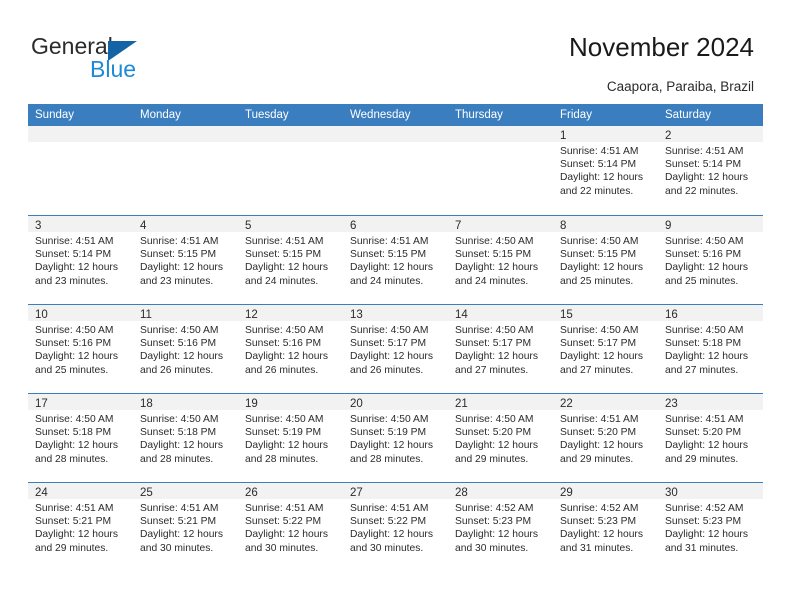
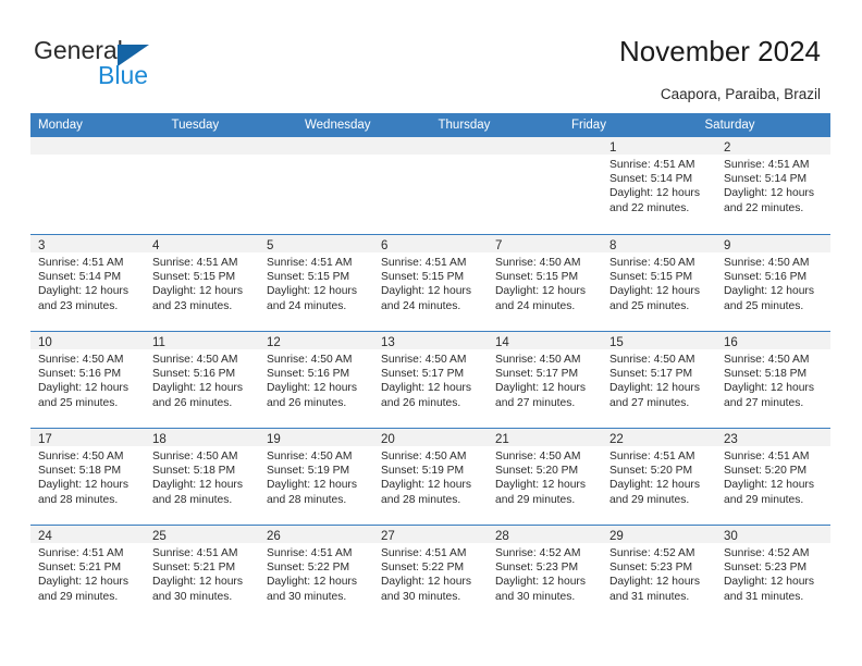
  General
  Blue
  November 2024
  Caapora, Paraiba, Brazil
- Sunday
  Monday
  Tuesday
  Wednesday
  Thursday
  Friday
  Saturday
  1
  Sunrise: 4:51 AM
  Sunset: 5:14 PM
  Daylight: 12 hours
  and 22 minutes.
  2
  Sunrise: 4:51 AM
  Sunset: 5:14 PM
  Daylight: 12 hours
  and 22 minutes.
  3
  Sunrise: 4:51 AM
  Sunset: 5:14 PM
  Daylight: 12 hours
  and 23 minutes.
  4
  Sunrise: 4:51 AM
  Sunset: 5:15 PM
  Daylight: 12 hours
  and 23 minutes.
  5
  Sunrise: 4:51 AM
  Sunset: 5:15 PM
  Daylight: 12 hours
  and 24 minutes.
  6
  Sunrise: 4:51 AM
  Sunset: 5:15 PM
  Daylight: 12 hours
  and 24 minutes.
  7
  Sunrise: 4:50 AM
  Sunset: 5:15 PM
  Daylight: 12 hours
  and 24 minutes.
  8
  Sunrise: 4:50 AM
  Sunset: 5:15 PM
  Daylight: 12 hours
  and 25 minutes.
  9
  Sunrise: 4:50 AM
  Sunset: 5:16 PM
  Daylight: 12 hours
  and 25 minutes.
  10
  Sunrise: 4:50 AM
  Sunset: 5:16 PM
  Daylight: 12 hours
  and 25 minutes.
  11
  Sunrise: 4:50 AM
  Sunset: 5:16 PM
  Daylight: 12 hours
  and 26 minutes.
  12
  Sunrise: 4:50 AM
  Sunset: 5:16 PM
  Daylight: 12 hours
  and 26 minutes.
  13
  Sunrise: 4:50 AM
  Sunset: 5:17 PM
  Daylight: 12 hours
  and 26 minutes.
  14
  Sunrise: 4:50 AM
  Sunset: 5:17 PM
  Daylight: 12 hours
  and 27 minutes.
  15
  Sunrise: 4:50 AM
  Sunset: 5:17 PM
  Daylight: 12 hours
  and 27 minutes.
  16
  Sunrise: 4:50 AM
  Sunset: 5:18 PM
  Daylight: 12 hours
  and 27 minutes.
  17
  Sunrise: 4:50 AM
  Sunset: 5:18 PM
  Daylight: 12 hours
  and 28 minutes.
  18
  Sunrise: 4:50 AM
  Sunset: 5:18 PM
  Daylight: 12 hours
  and 28 minutes.
  19
  Sunrise: 4:50 AM
  Sunset: 5:19 PM
  Daylight: 12 hours
  and 28 minutes.
  20
  Sunrise: 4:50 AM
  Sunset: 5:19 PM
  Daylight: 12 hours
  and 28 minutes.
  21
  Sunrise: 4:50 AM
  Sunset: 5:20 PM
  Daylight: 12 hours
  and 29 minutes.
  22
  Sunrise: 4:51 AM
  Sunset: 5:20 PM
  Daylight: 12 hours
  and 29 minutes.
  23
  Sunrise: 4:51 AM
  Sunset: 5:20 PM
  Daylight: 12 hours
  and 29 minutes.
  24
  Sunrise: 4:51 AM
  Sunset: 5:21 PM
  Daylight: 12 hours
  and 29 minutes.
  25
  Sunrise: 4:51 AM
  Sunset: 5:21 PM
  Daylight: 12 hours
  and 30 minutes.
  26
  Sunrise: 4:51 AM
  Sunset: 5:22 PM
  Daylight: 12 hours
  and 30 minutes.
  27
  Sunrise: 4:51 AM
  Sunset: 5:22 PM
  Daylight: 12 hours
  and 30 minutes.
  28
  Sunrise: 4:52 AM
  Sunset: 5:23 PM
  Daylight: 12 hours
  and 30 minutes.
  29
  Sunrise: 4:52 AM
  Sunset: 5:23 PM
  Daylight: 12 hours
  and 31 minutes.
  30
  Sunrise: 4:52 AM
  Sunset: 5:23 PM
  Daylight: 12 hours
  and 31 minutes.
